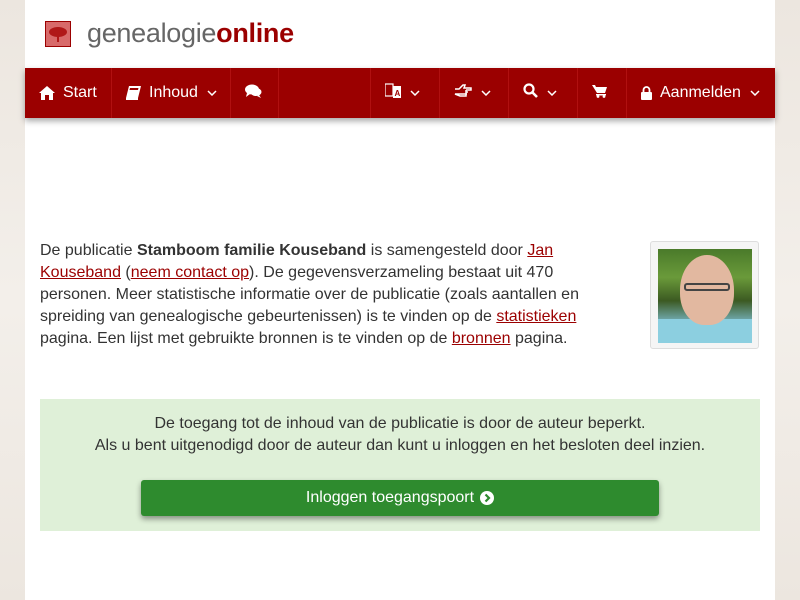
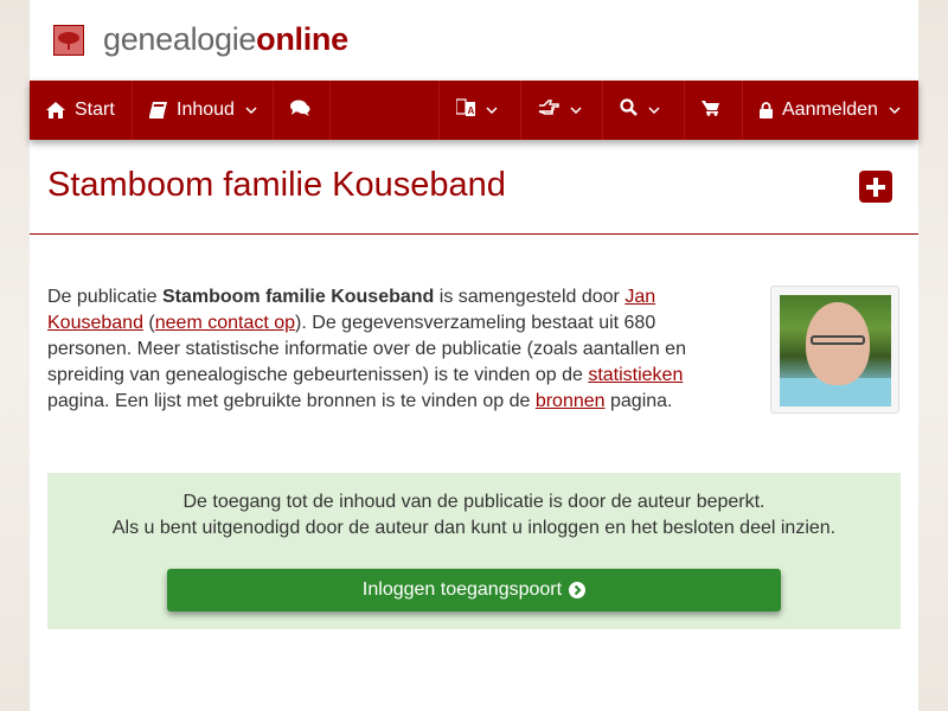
  genealogieonline
  Start
  Inhoud
  A
  Aanmelden
+ Stamboom familie Kouseband
- De publicatie Stamboom familie Kouseband is samengesteld door Jan Kouseband (neem contact op). De gegevensverzameling bestaat uit 470 personen. Meer statistische informatie over de publicatie (zoals aantallen en spreiding van genealogische gebeurtenissen) is te vinden op de statistieken pagina. Een lijst met gebruikte bronnen is te vinden op de bronnen pagina.
+ De publicatie Stamboom familie Kouseband is samengesteld door Jan Kouseband (neem contact op). De gegevensverzameling bestaat uit 680 personen. Meer statistische informatie over de publicatie (zoals aantallen en spreiding van genealogische gebeurtenissen) is te vinden op de statistieken pagina. Een lijst met gebruikte bronnen is te vinden op de bronnen pagina.
  De toegang tot de inhoud van de publicatie is door de auteur beperkt.
  Als u bent uitgenodigd door de auteur dan kunt u inloggen en het besloten deel inzien.
  Inloggen toegangspoort
